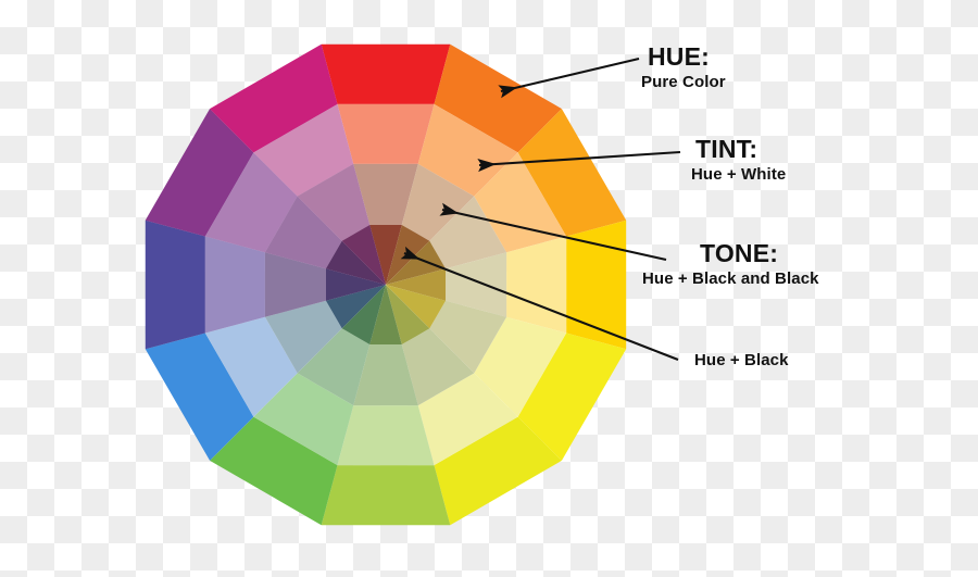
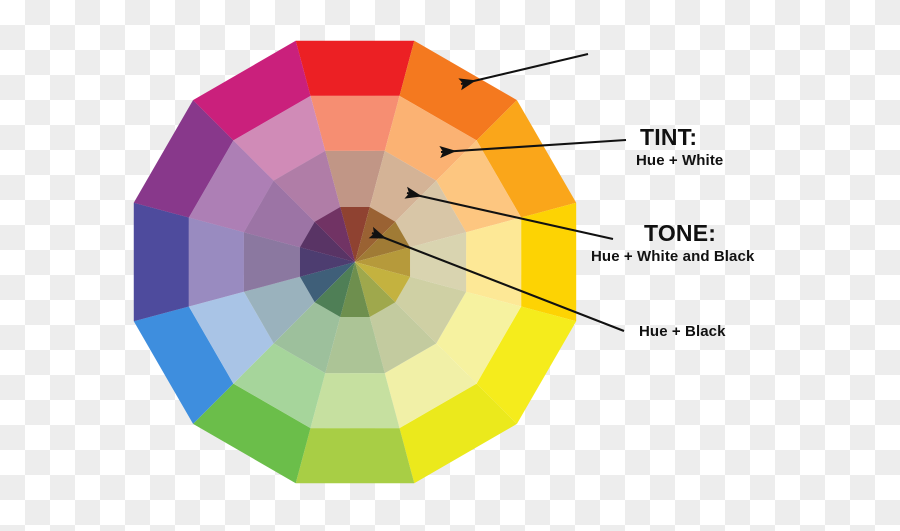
- HUE:
- Pure Color
  TINT:
  Hue + White
  TONE:
- Hue + Black and Black
+ Hue + White and Black
  Hue + Black
